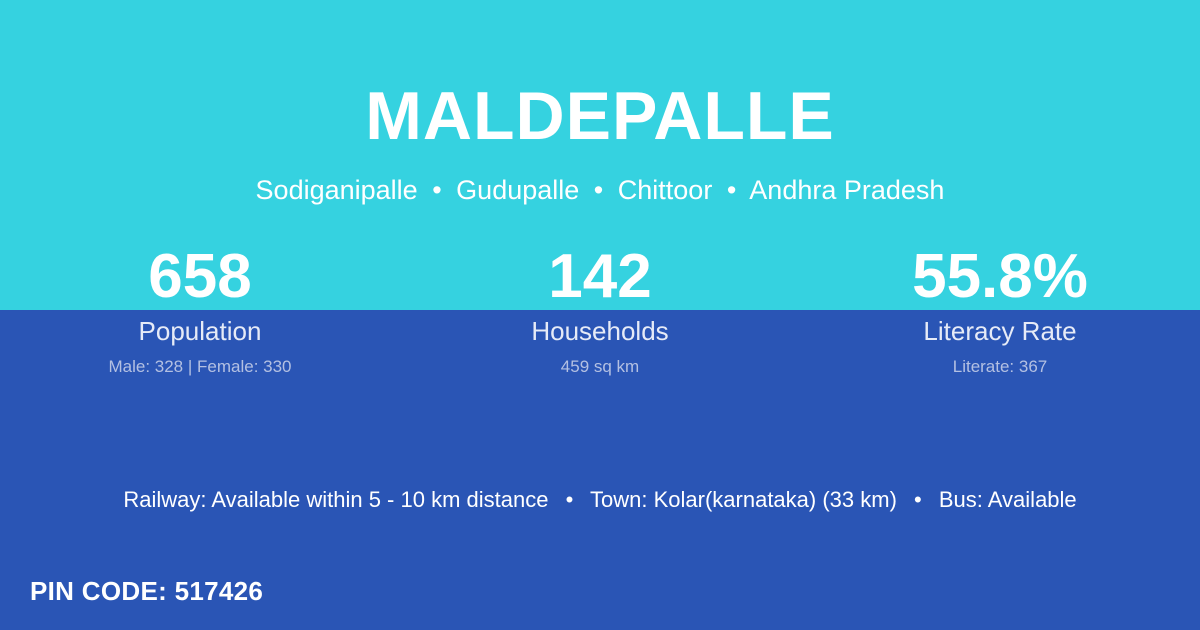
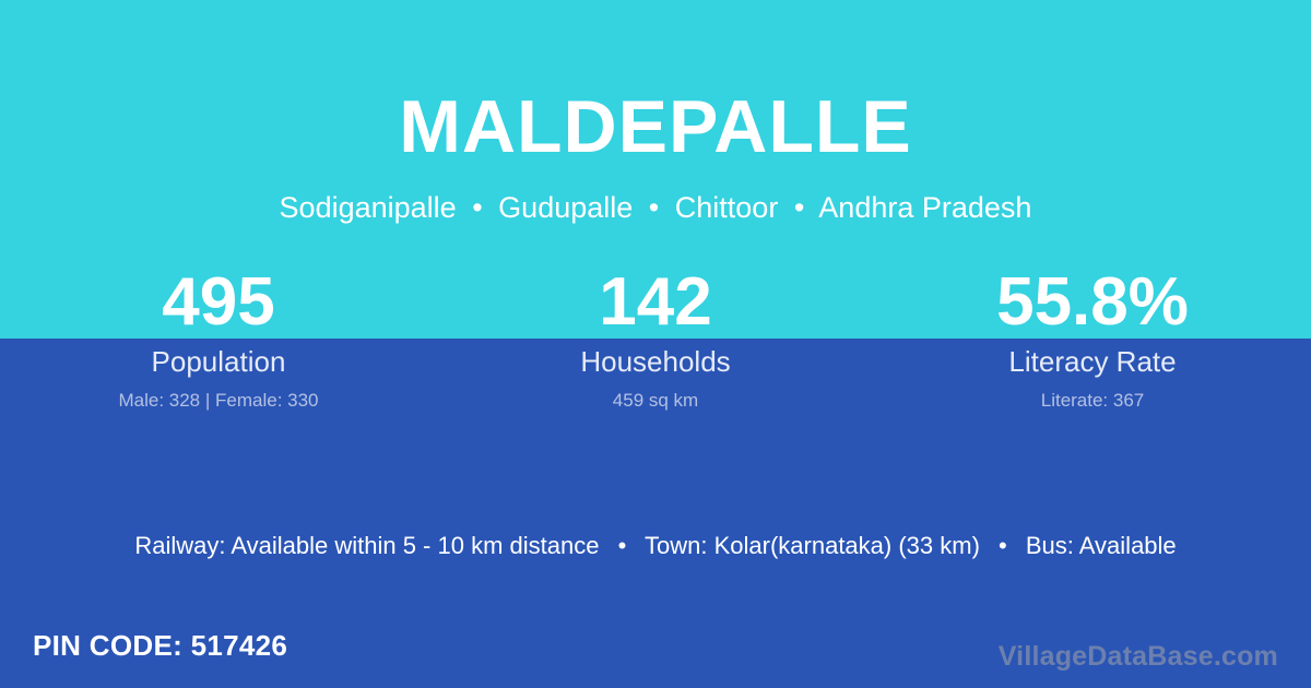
  MALDEPALLE
  Sodiganipalle • Gudupalle • Chittoor • Andhra Pradesh
- 658
+ 495
  Population
  Male: 328 | Female: 330
  142
  Households
  459 sq km
  55.8%
  Literacy Rate
  Literate: 367
  Railway: Available within 5 - 10 km distance • Town: Kolar(karnataka) (33 km) • Bus: Available
  PIN CODE: 517426
+ VillageDataBase.com
